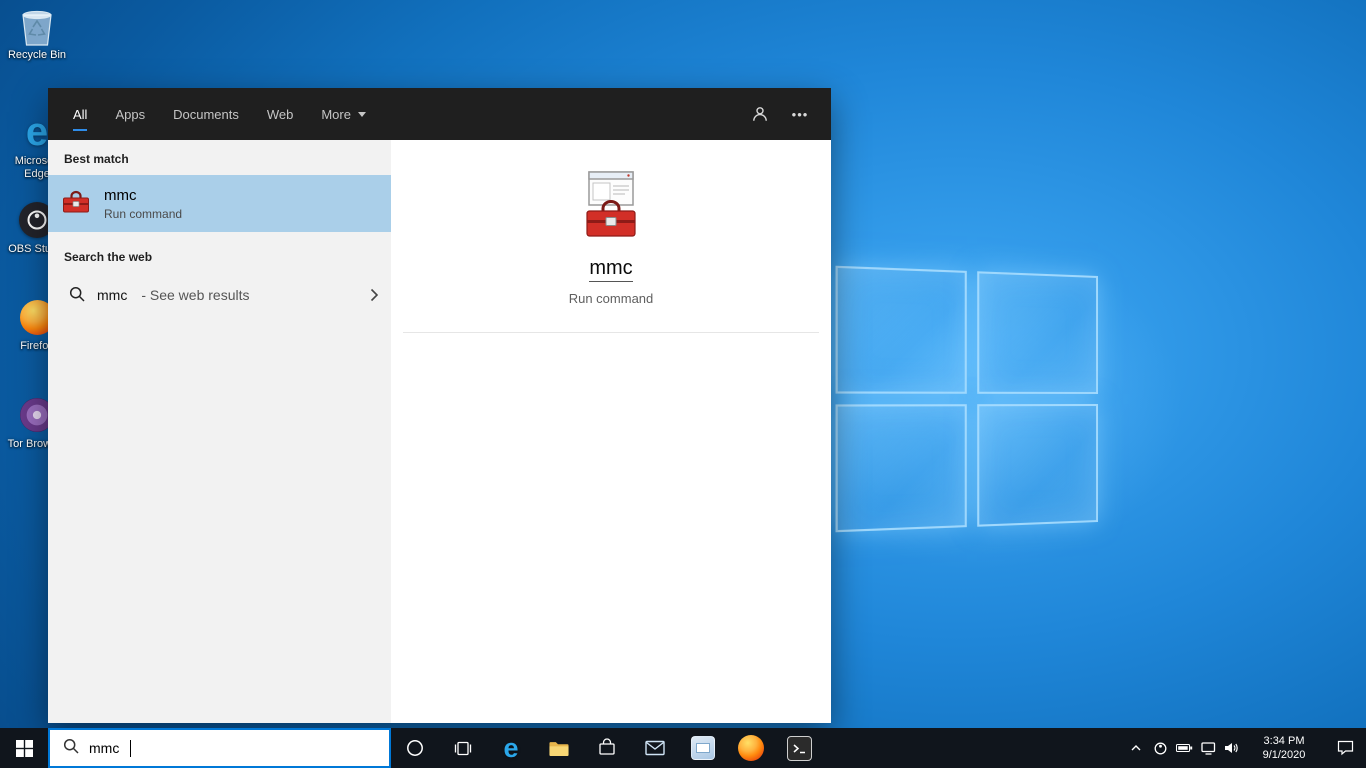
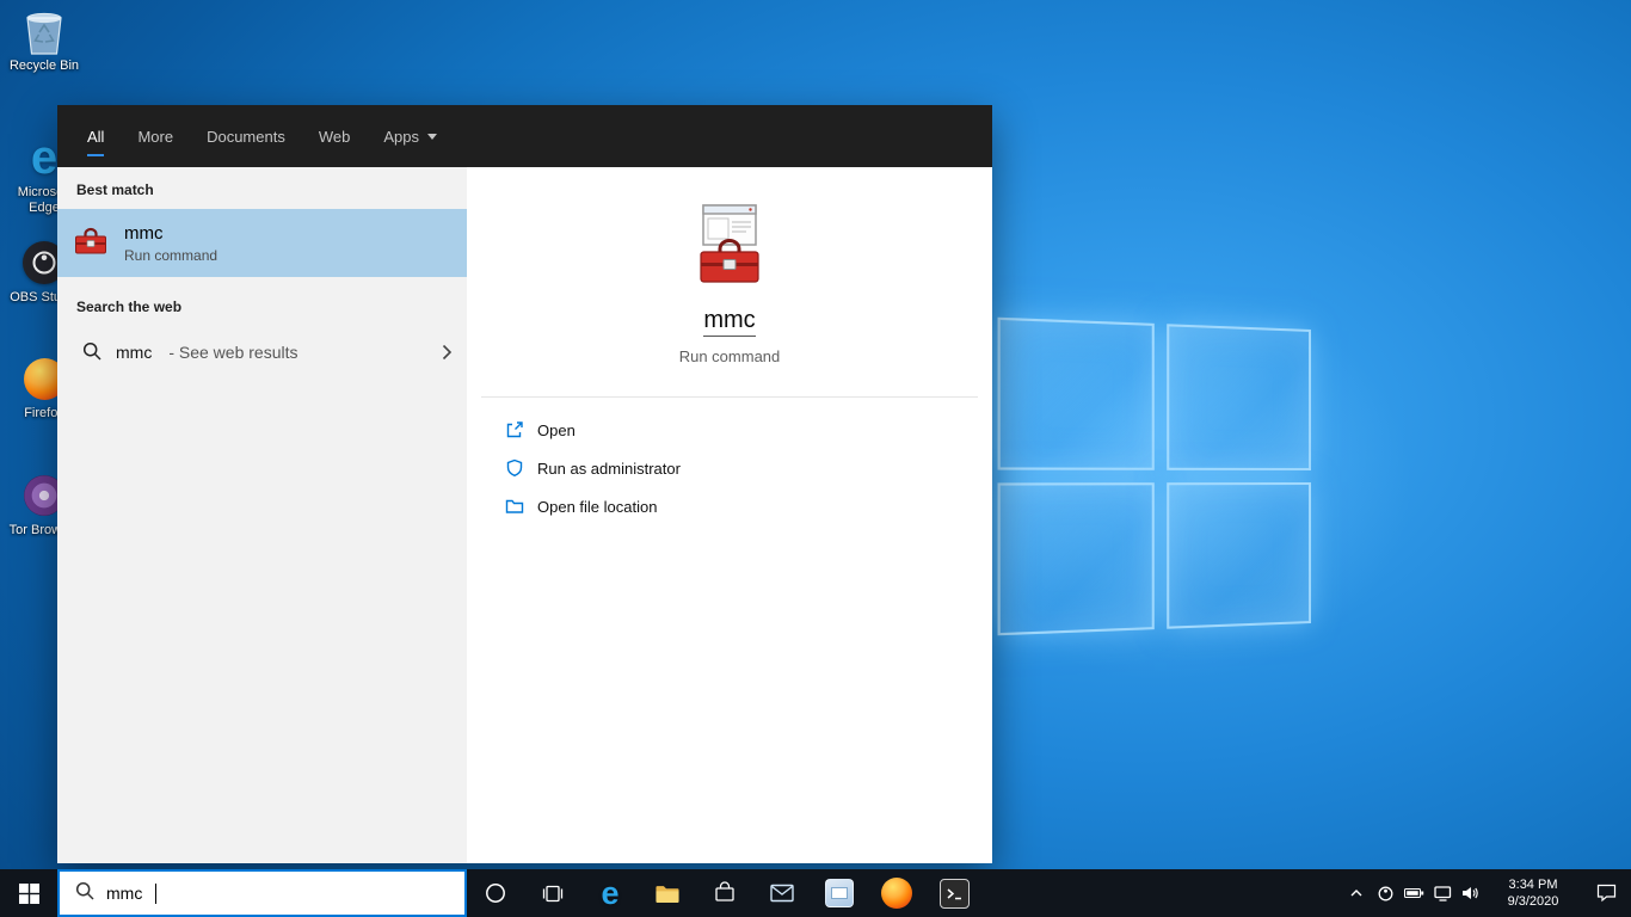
  Recycle Bin
  e
  Micros Edge
  Firefo
  All
- Apps
+ More
  Documents
  Web
- More
+ Apps
- •••
  Best match
  mmc
  Run command
  Search the web
  mmc
  - See web results
  mmc
  Run command
+ Open
+ Run as administrator
+ Open file location
  mmc
  e
  3:34 PM
- 9/1/2020
+ 9/3/2020
